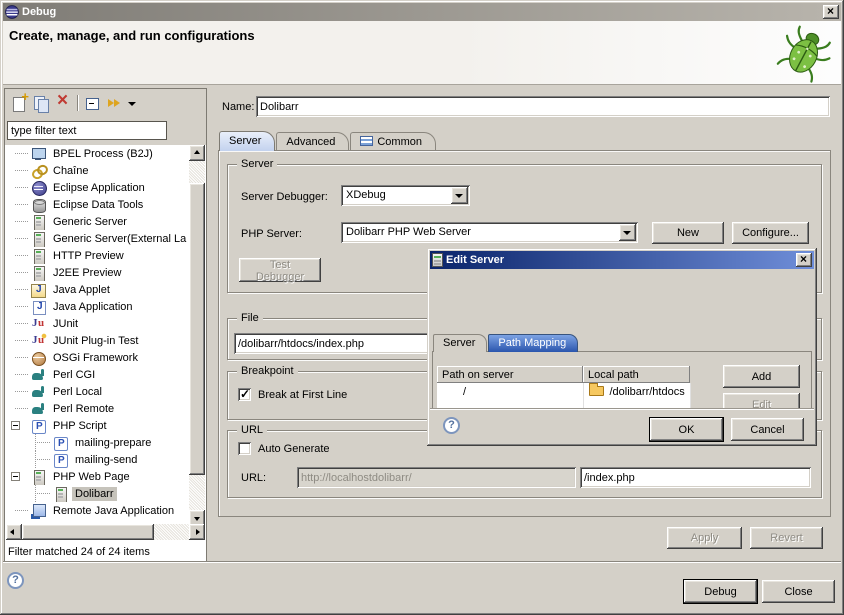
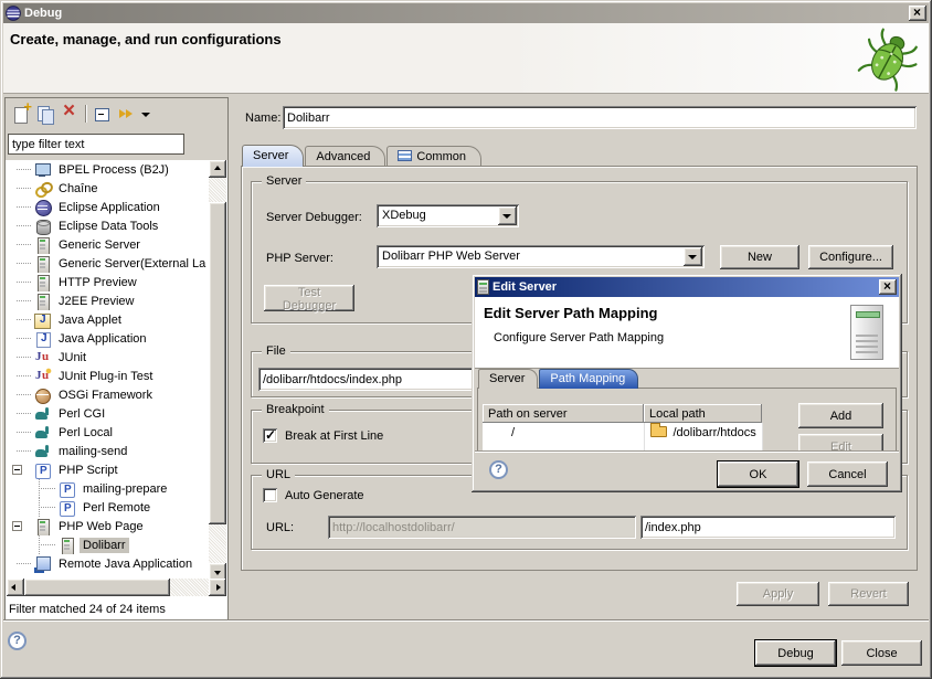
  Debug
  Create, manage, and run configurations
  type filter text
  BPEL Process (B2J)
  Chaîne
  Eclipse Application
  Eclipse Data Tools
  Generic Server
  Generic Server(External La
  HTTP Preview
  J2EE Preview
  Java Applet
  Java Application
  JUnit
  JUnit Plug-in Test
  OSGi Framework
  Perl CGI
  Perl Local
- Perl Remote
+ mailing-send
  PHP Script
  mailing-prepare
- mailing-send
+ Perl Remote
  PHP Web Page
  Dolibarr
  Remote Java Application
  Filter matched 24 of 24 items
  Name:
  Dolibarr
  Server
  Advanced
  Common
  Server
  Server Debugger:
  XDebug
  PHP Server:
  Dolibarr PHP Web Server
  New
  Configure...
  Test Debugger
  File
  /dolibarr/htdocs/index.php
  Breakpoint
  Break at First Line
  URL
  Auto Generate
  URL:
  http://localhostdolibarr/
  /index.php
  Apply
  Revert
  Debug
  Close
  Edit Server
+ Edit Server Path Mapping
+ Configure Server Path Mapping
  Server
  Path Mapping
  Path on server	Local path
  /	/dolibarr/htdocs
  Add
  Edit
  OK
  Cancel
